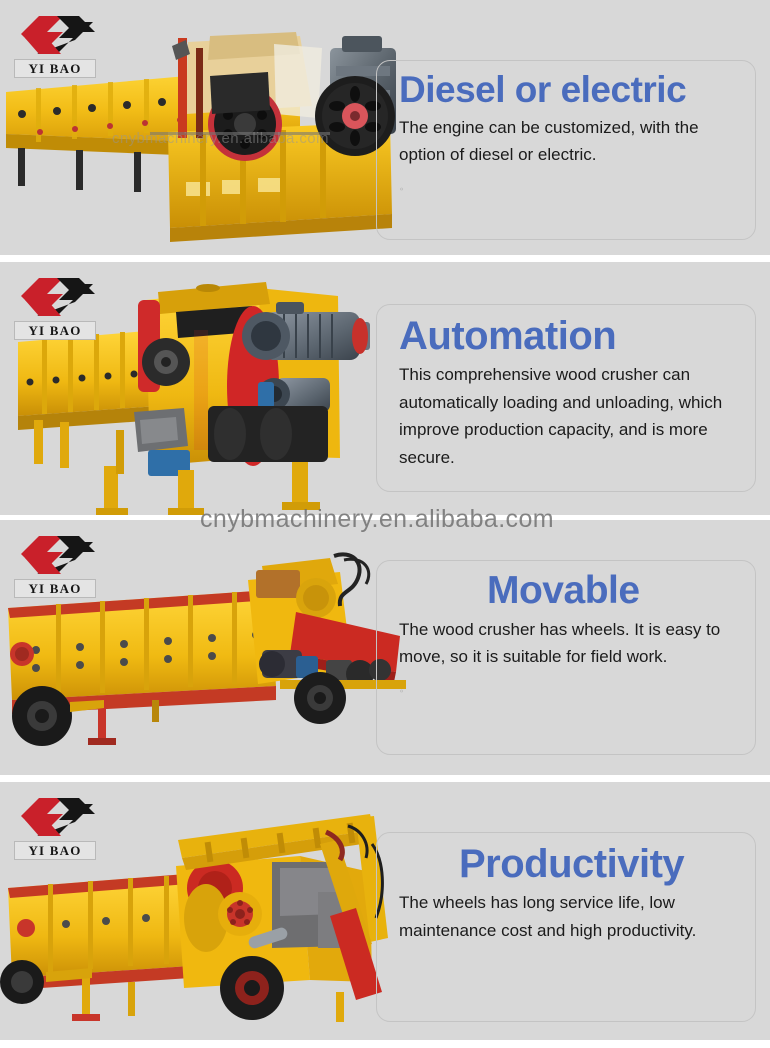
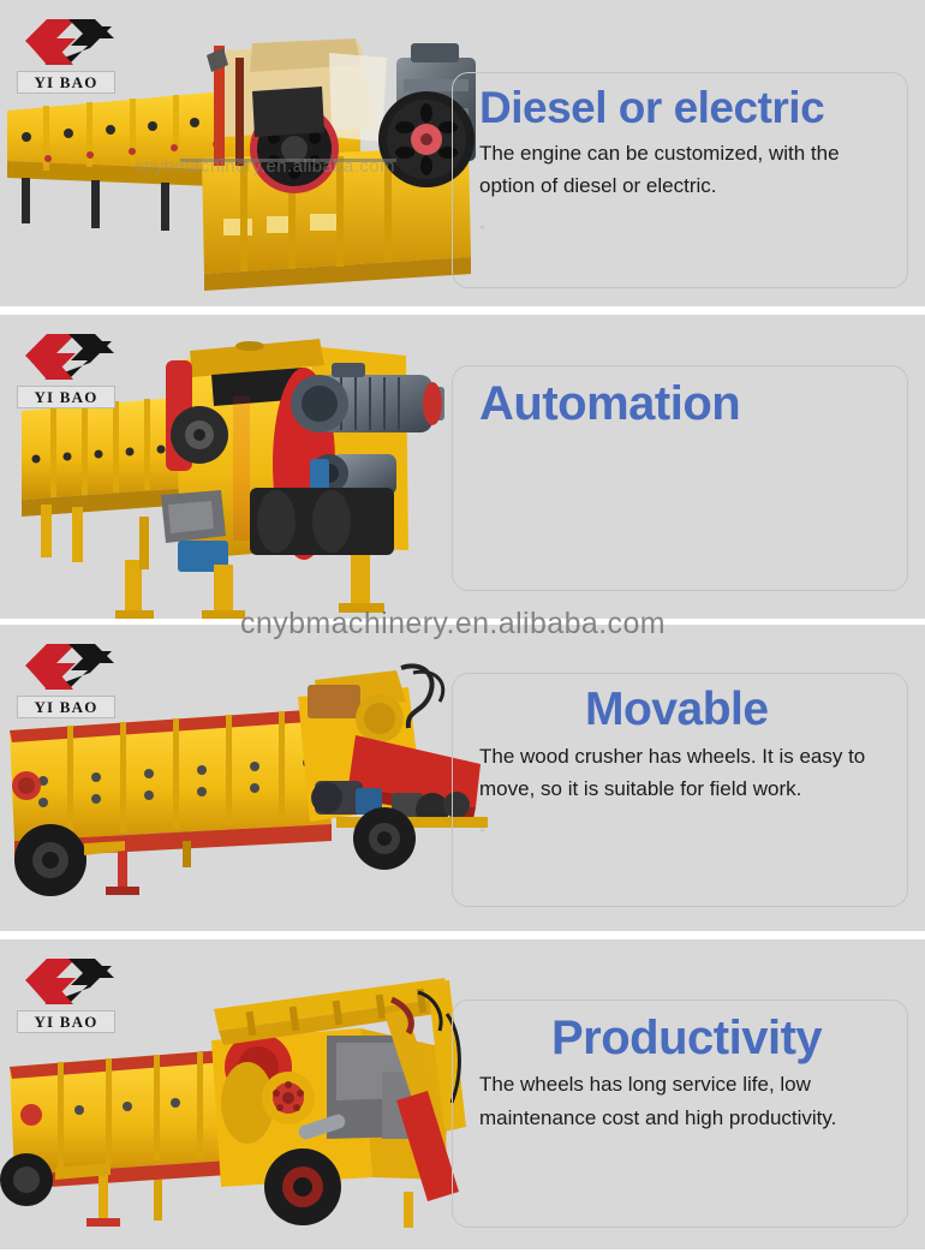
  cnybmachinery.en.alibaba.com
  YI BAO
  Diesel or electric
  The engine can be customized, with the option of diesel or electric.
  YI BAO
  Automation
- This comprehensive wood crusher can automatically loading and unloading, which improve production capacity, and is more secure.
  cnybmachinery.en.alibaba.com
  YI BAO
  Movable
  The wood crusher has wheels. It is easy to move, so it is suitable for field work.
  。
  YI BAO
  Productivity
  The wheels has long service life, low maintenance cost and high productivity.
